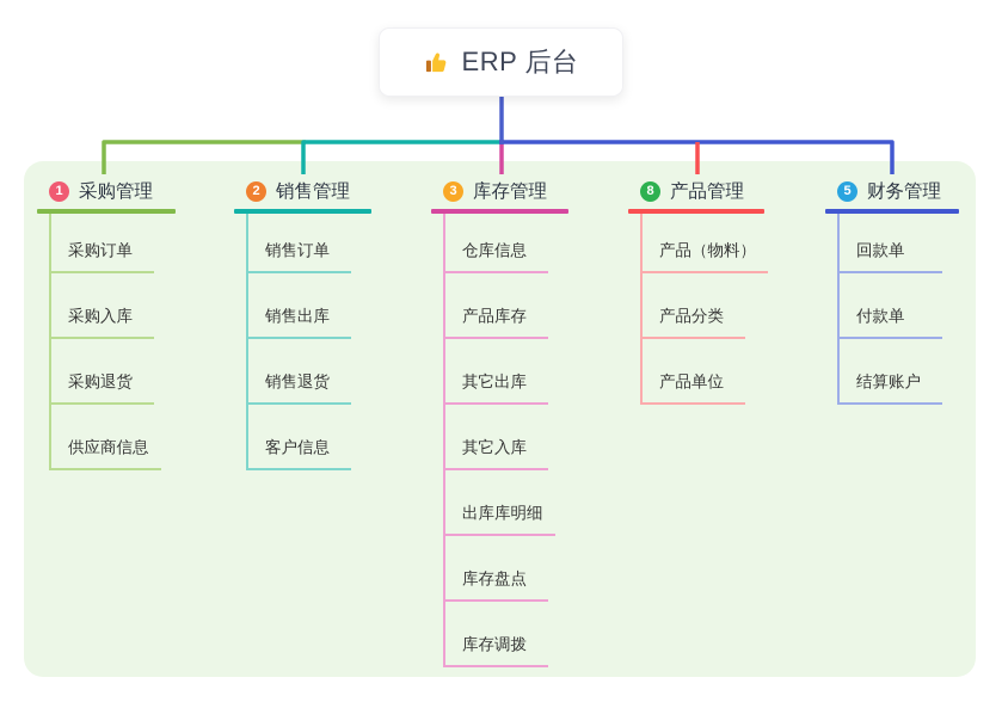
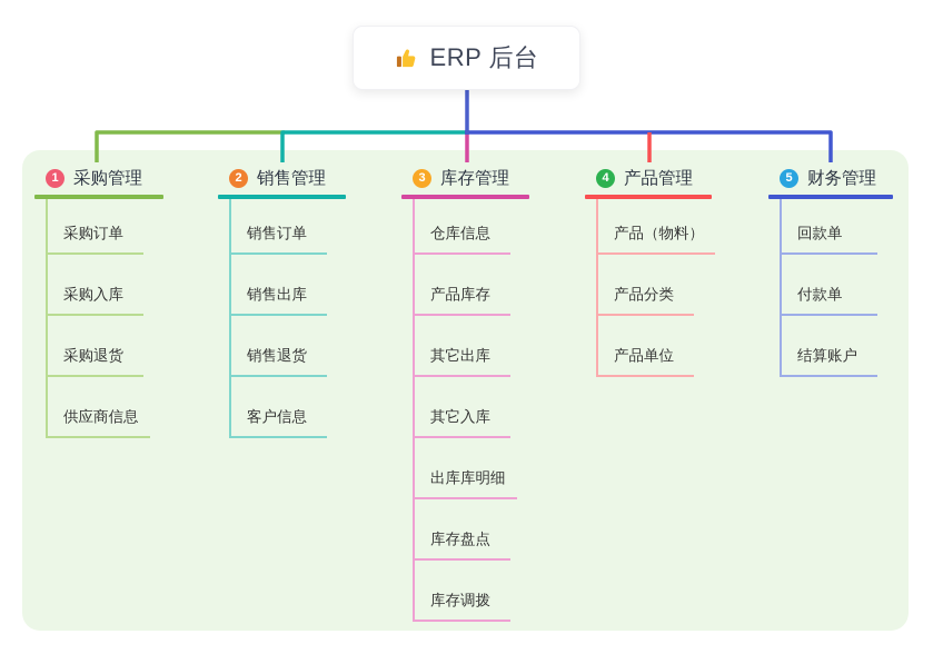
  ERP 后台
  1
  采购管理
  采购订单
  采购入库
  采购退货
  供应商信息
  2
  销售管理
  销售订单
  销售出库
  销售退货
  客户信息
  3
  库存管理
  仓库信息
  产品库存
  其它出库
  其它入库
  出库库明细
  库存盘点
  库存调拨
- 8
+ 4
  产品管理
  产品（物料）
  产品分类
  产品单位
  5
  财务管理
  回款单
  付款单
  结算账户
